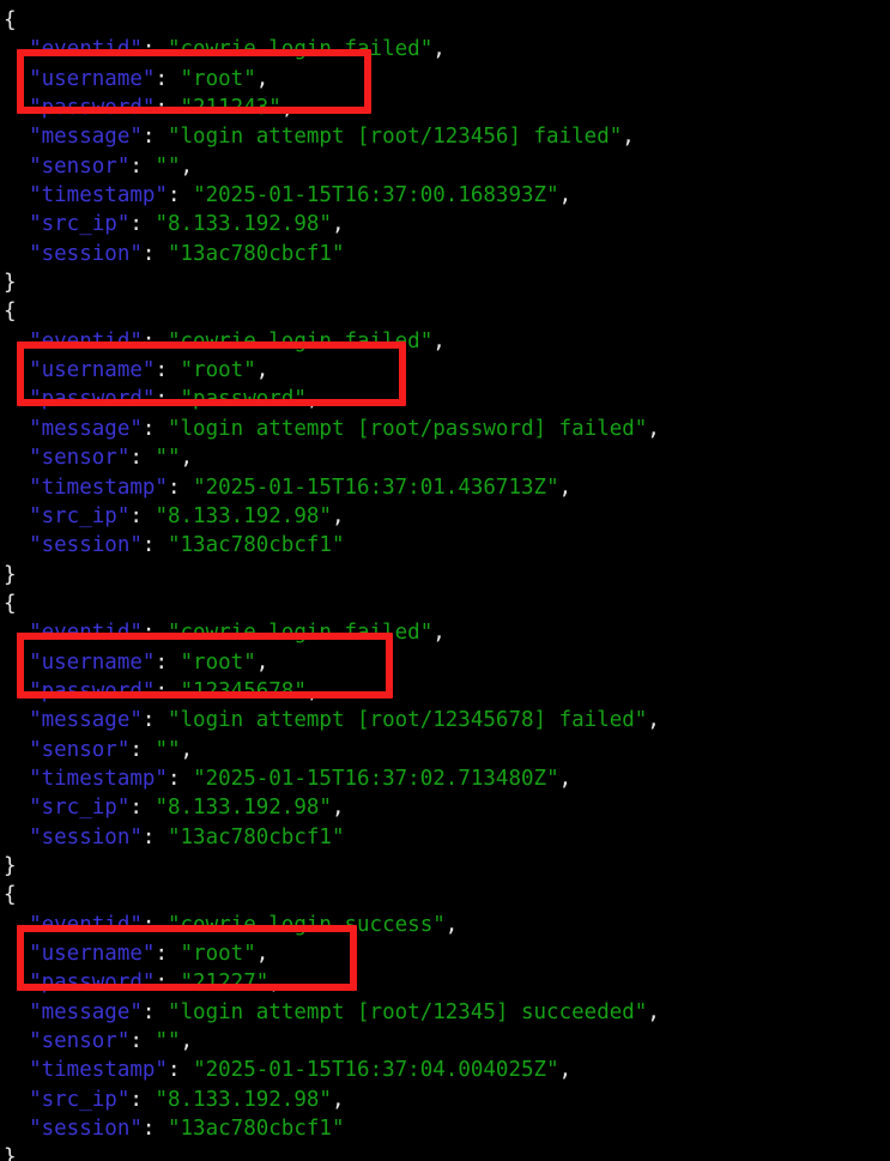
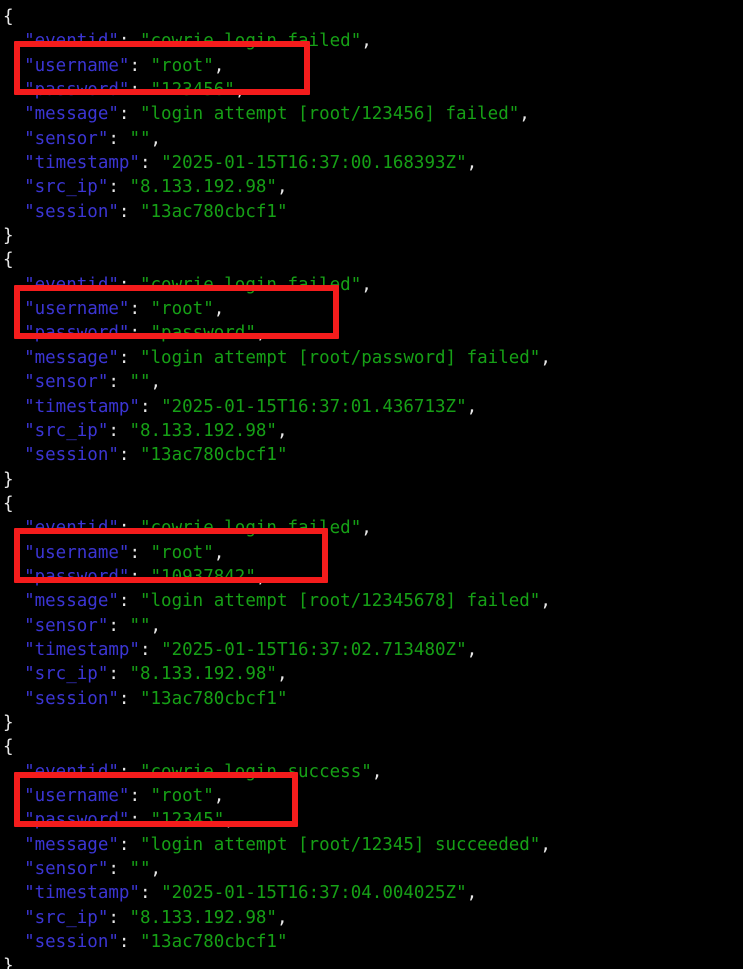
  {
  "eventid": "cowrie.login.failed",
  "username": "root",
- "password": "211243",
+ "password": "123456",
  "message": "login attempt [root/123456] failed",
  "sensor": "",
  "timestamp": "2025-01-15T16:37:00.168393Z",
  "src_ip": "8.133.192.98",
  "session": "13ac780cbcf1"
  }
  {
  "eventid": "cowrie.login.failed",
  "username": "root",
  "password": "password",
  "message": "login attempt [root/password] failed",
  "sensor": "",
  "timestamp": "2025-01-15T16:37:01.436713Z",
  "src_ip": "8.133.192.98",
  "session": "13ac780cbcf1"
  }
  {
  "eventid": "cowrie.login.failed",
  "username": "root",
- "password": "12345678",
+ "password": "10937842",
  "message": "login attempt [root/12345678] failed",
  "sensor": "",
  "timestamp": "2025-01-15T16:37:02.713480Z",
  "src_ip": "8.133.192.98",
  "session": "13ac780cbcf1"
  }
  {
  "eventid": "cowrie.login.success",
  "username": "root",
- "password": "21227",
+ "password": "12345",
  "message": "login attempt [root/12345] succeeded",
  "sensor": "",
  "timestamp": "2025-01-15T16:37:04.004025Z",
  "src_ip": "8.133.192.98",
  "session": "13ac780cbcf1"
  }
